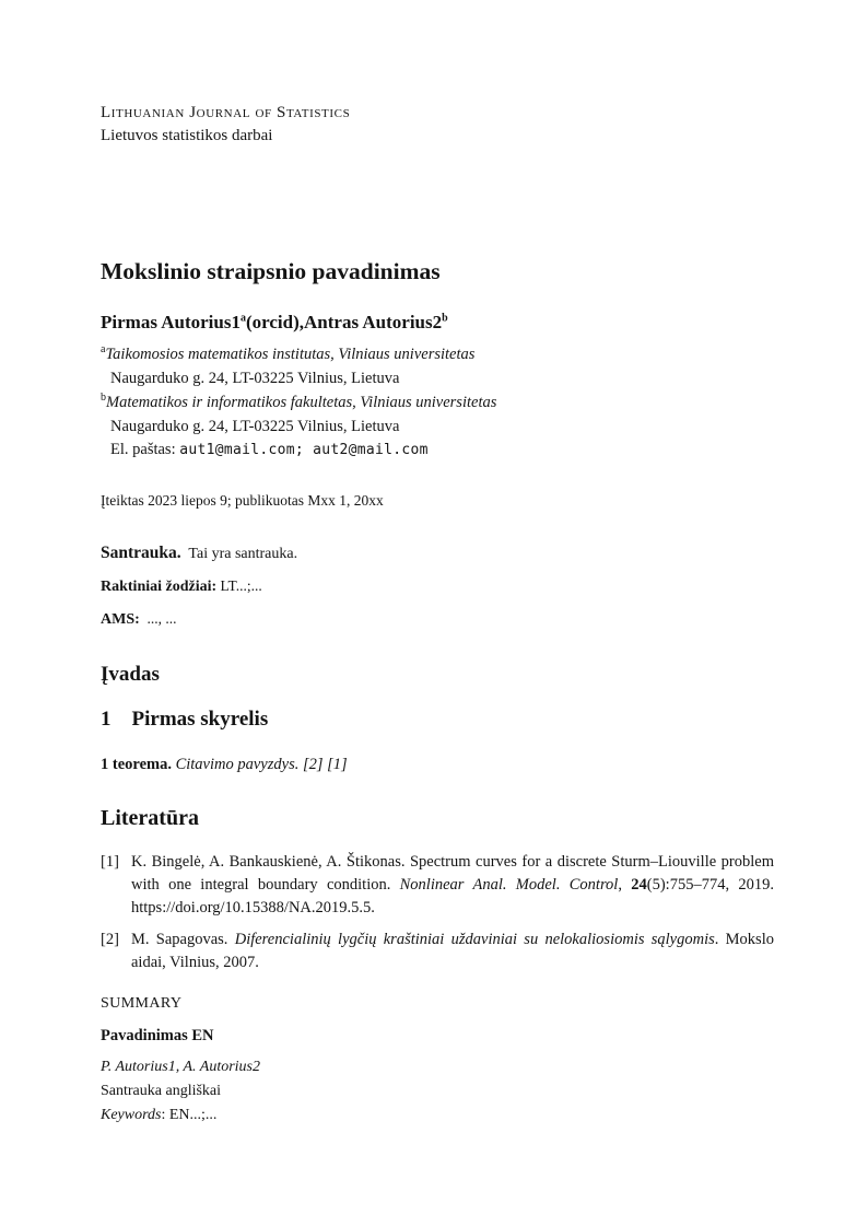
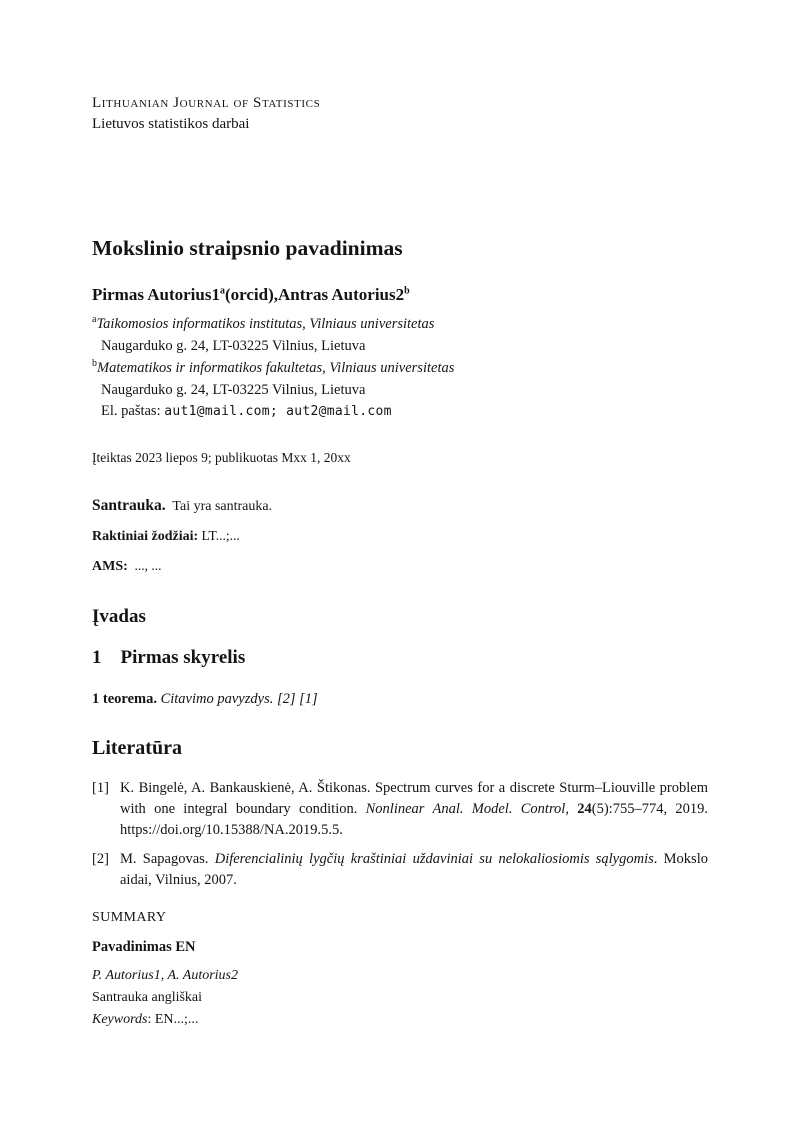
  Lithuanian Journal of Statistics
  Lietuvos statistikos darbai
  Mokslinio straipsnio pavadinimas
  Pirmas Autorius1a(orcid),Antras Autorius2b
- aTaikomosios matematikos institutas, Vilniaus universitetas
+ aTaikomosios informatikos institutas, Vilniaus universitetas
  Naugarduko g. 24, LT-03225 Vilnius, Lietuva
  bMatematikos ir informatikos fakultetas, Vilniaus universitetas
  Naugarduko g. 24, LT-03225 Vilnius, Lietuva
  El. paštas: aut1@mail.com; aut2@mail.com
  Įteiktas 2023 liepos 9; publikuotas Mxx 1, 20xx
  Santrauka. Tai yra santrauka.
  Raktiniai žodžiai: LT...;...
  AMS: ..., ...
  Įvadas
  1 Pirmas skyrelis
  1 teorema. Citavimo pavyzdys. [2] [1]
  Literatūra
  [1]
  K. Bingelė, A. Bankauskienė, A. Štikonas. Spectrum curves for a discrete Sturm–Liouville problem with one integral boundary condition. Nonlinear Anal. Model. Control, 24(5):755–774, 2019. https://doi.org/10.15388/NA.2019.5.5.
  [2]
  M. Sapagovas. Diferencialinių lygčių kraštiniai uždaviniai su nelokaliosiomis sąlygomis. Mokslo aidai, Vilnius, 2007.
  SUMMARY
  Pavadinimas EN
  P. Autorius1, A. Autorius2
  Santrauka angliškai
  Keywords: EN...;...
